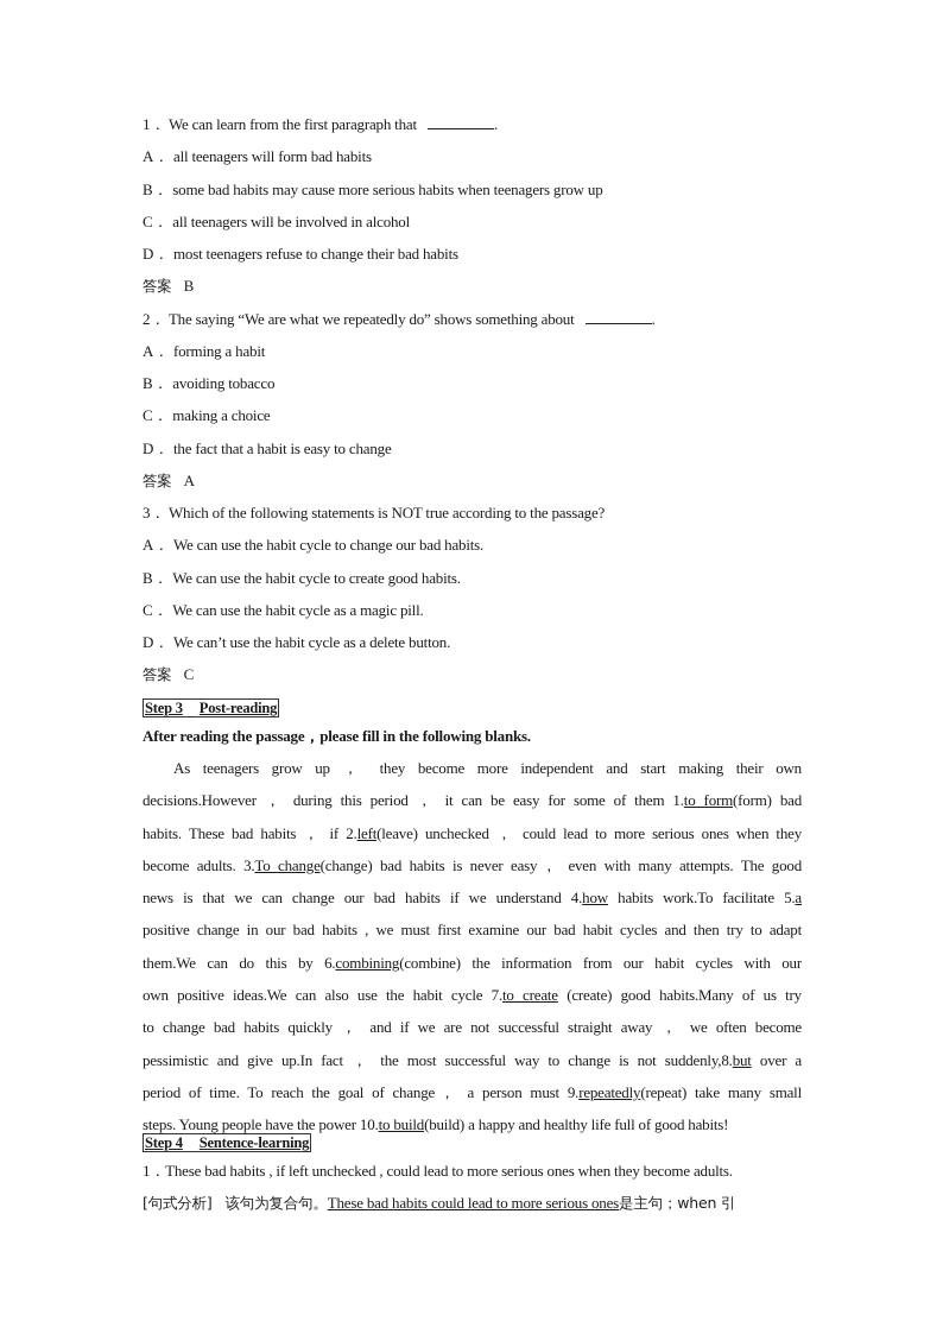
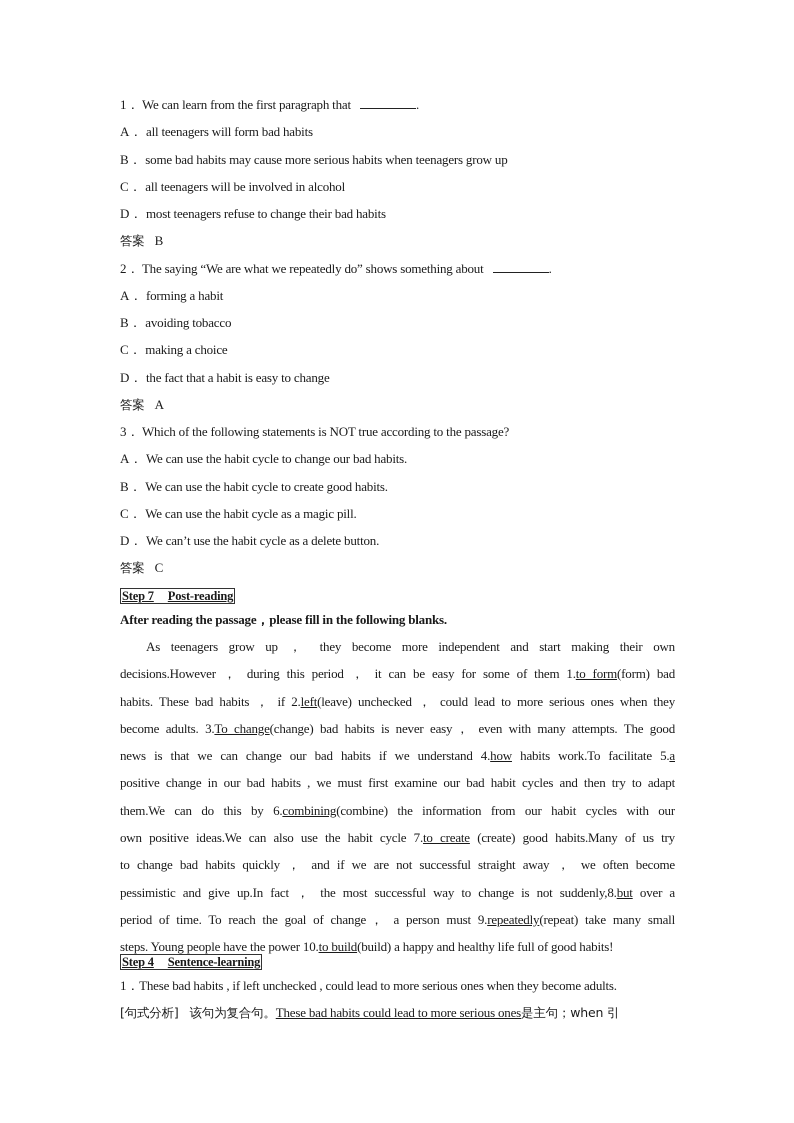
  1． We can learn from the first paragraph that .
  A． all teenagers will form bad habits
  B． some bad habits may cause more serious habits when teenagers grow up
  C． all teenagers will be involved in alcohol
  D． most teenagers refuse to change their bad habits
  答案 B
  2． The saying “We are what we repeatedly do” shows something about .
  A． forming a habit
  B． avoiding tobacco
  C． making a choice
  D． the fact that a habit is easy to change
  答案 A
  3． Which of the following statements is NOT true according to the passage?
  A． We can use the habit cycle to change our bad habits.
  B． We can use the habit cycle to create good habits.
  C． We can use the habit cycle as a magic pill.
  D． We can’t use the habit cycle as a delete button.
  答案 C
- Step 3 Post-reading
+ Step 7 Post-reading
  After reading the passage，please fill in the following blanks.
  As teenagers grow up ， they become more independent and start making their own
  decisions.However ， during this period ， it can be easy for some of them 1.to form(form) bad
  habits. These bad habits ， if 2.left(leave) unchecked ， could lead to more serious ones when they
  become adults. 3.To change(change) bad habits is never easy， even with many attempts. The good
  news is that we can change our bad habits if we understand 4.how habits work.To facilitate 5.a
  positive change in our bad habits , we must first examine our bad habit cycles and then try to adapt
  them.We can do this by 6.combining(combine) the information from our habit cycles with our
  own positive ideas.We can also use the habit cycle 7.to create (create) good habits.Many of us try
  to change bad habits quickly ， and if we are not successful straight away ， we often become
  pessimistic and give up.In fact ， the most successful way to change is not suddenly,8.but over a
  period of time. To reach the goal of change， a person must 9.repeatedly(repeat) take many small
  steps. Young people have the power 10.to build(build) a happy and healthy life full of good habits!
  Step 4 Sentence-learning
  1．These bad habits , if left unchecked , could lead to more serious ones when they become adults.
  [句式分析] 该句为复合句。These bad habits could lead to more serious ones是主句；when 引
